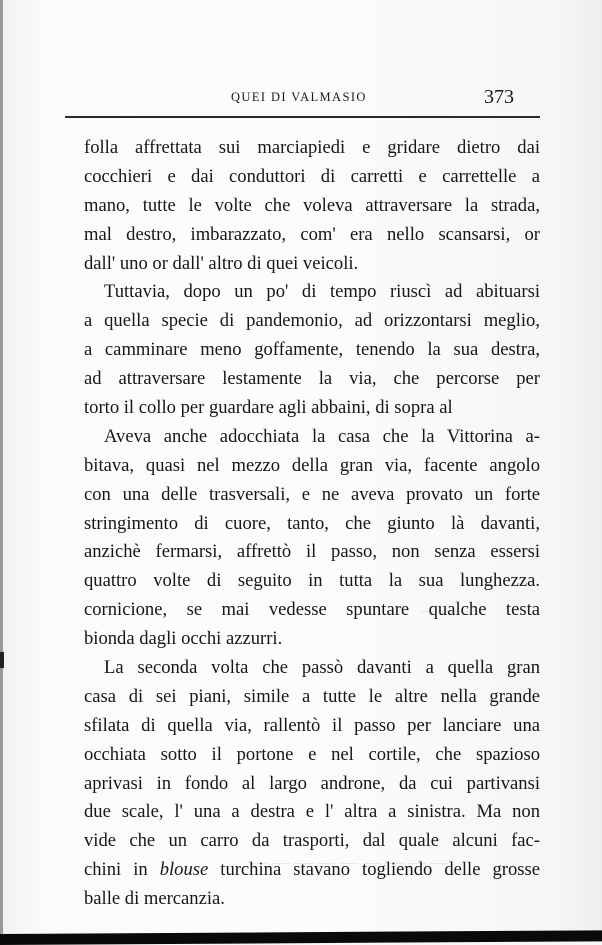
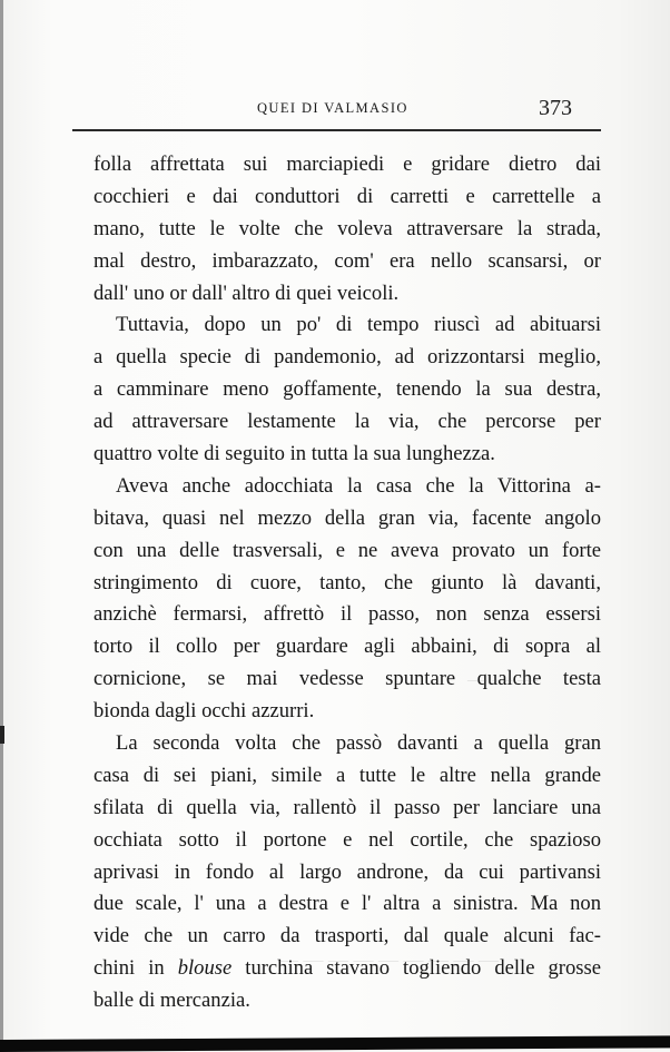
  QUEI DI VALMASIO
  373
  folla affrettata sui marciapiedi e gridare dietro dai
  cocchieri e dai conduttori di carretti e carrettelle a
  mano, tutte le volte che voleva attraversare la strada,
  mal destro, imbarazzato, com' era nello scansarsi, or
  dall' uno or dall' altro di quei veicoli.
  Tuttavia, dopo un po' di tempo riuscì ad abituarsi
  a quella specie di pandemonio, ad orizzontarsi meglio,
  a camminare meno goffamente, tenendo la sua destra,
  ad attraversare lestamente la via, che percorse per
- torto il collo per guardare agli abbaini, di sopra al
+ quattro volte di seguito in tutta la sua lunghezza.
  Aveva anche adocchiata la casa che la Vittorina a-
  bitava, quasi nel mezzo della gran via, facente angolo
  con una delle trasversali, e ne aveva provato un forte
  stringimento di cuore, tanto, che giunto là davanti,
  anzichè fermarsi, affrettò il passo, non senza essersi
- quattro volte di seguito in tutta la sua lunghezza.
+ torto il collo per guardare agli abbaini, di sopra al
  cornicione, se mai vedesse spuntare qualche testa
  bionda dagli occhi azzurri.
  La seconda volta che passò davanti a quella gran
  casa di sei piani, simile a tutte le altre nella grande
  sfilata di quella via, rallentò il passo per lanciare una
  occhiata sotto il portone e nel cortile, che spazioso
  aprivasi in fondo al largo androne, da cui partivansi
  due scale, l' una a destra e l' altra a sinistra. Ma non
  vide che un carro da trasporti, dal quale alcuni fac-
  chini in blouse turchina stavano togliendo delle grosse
  balle di mercanzia.
